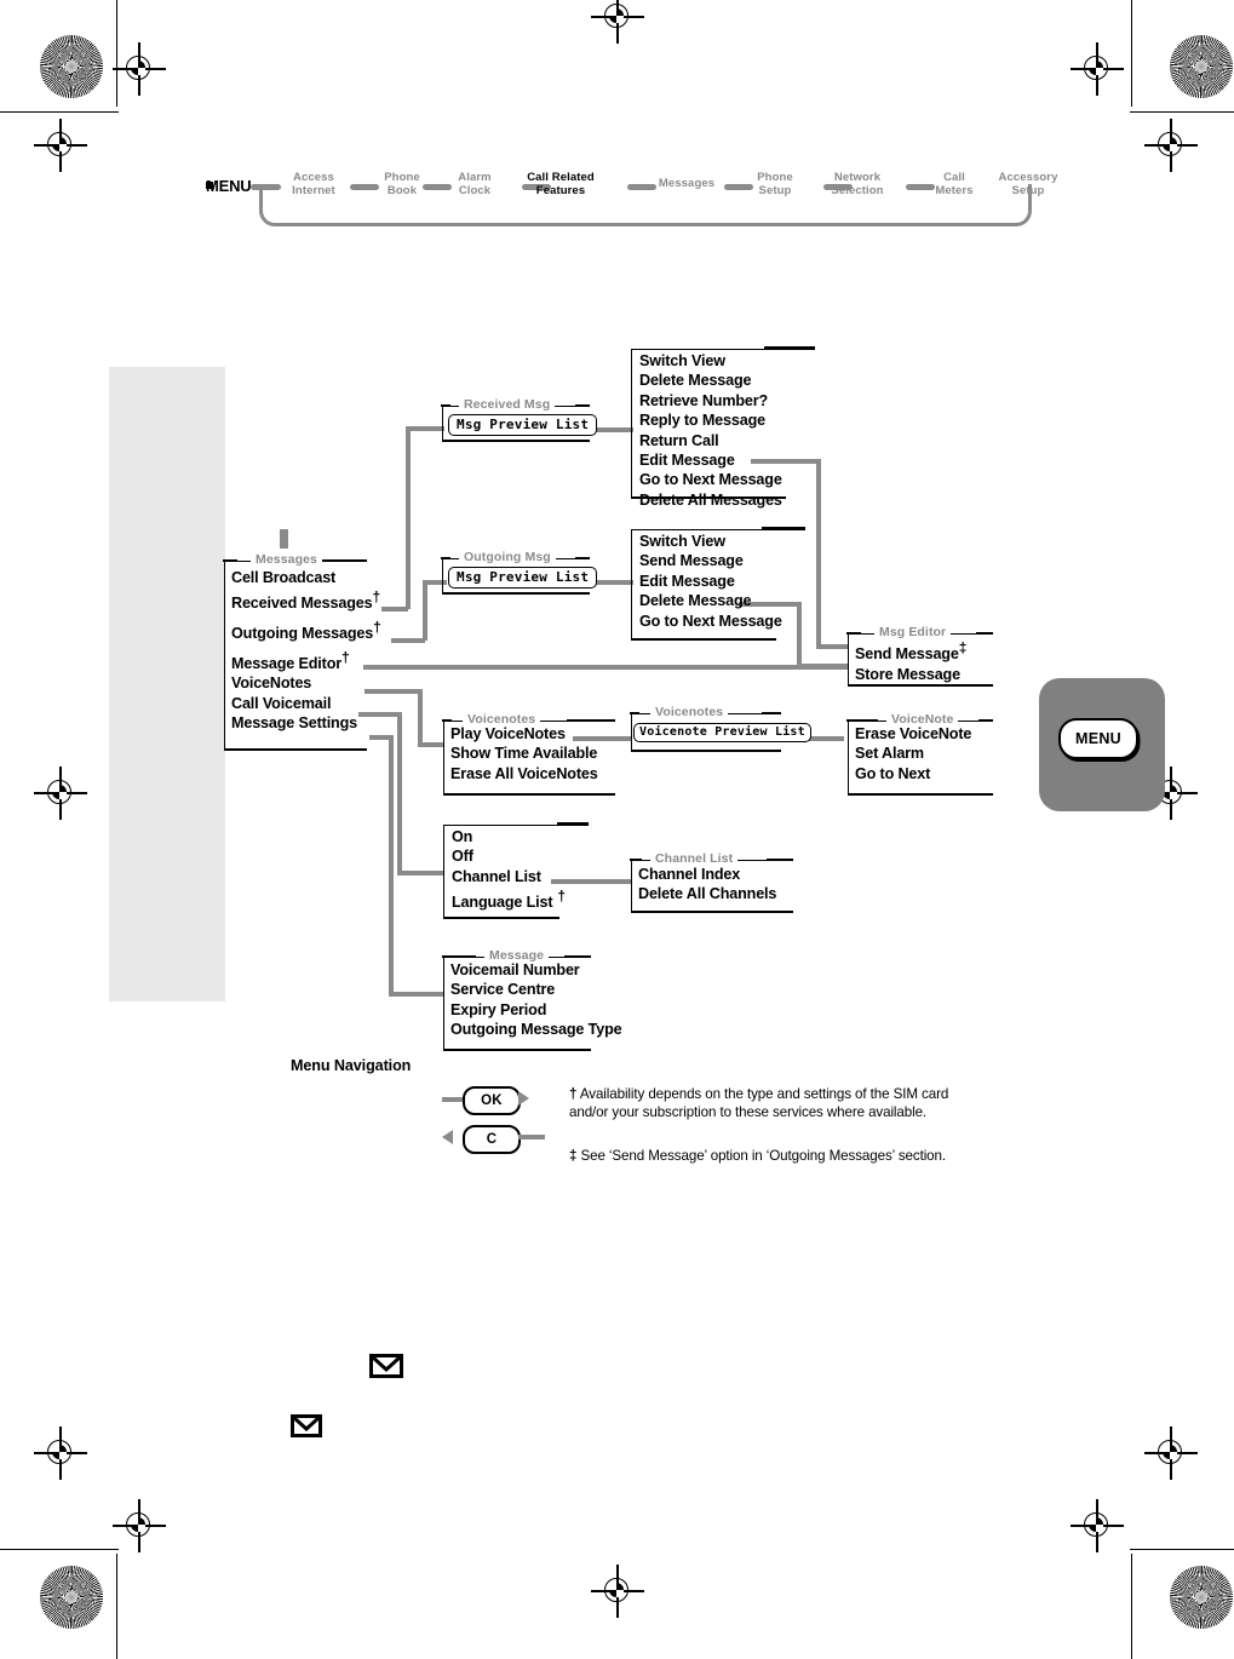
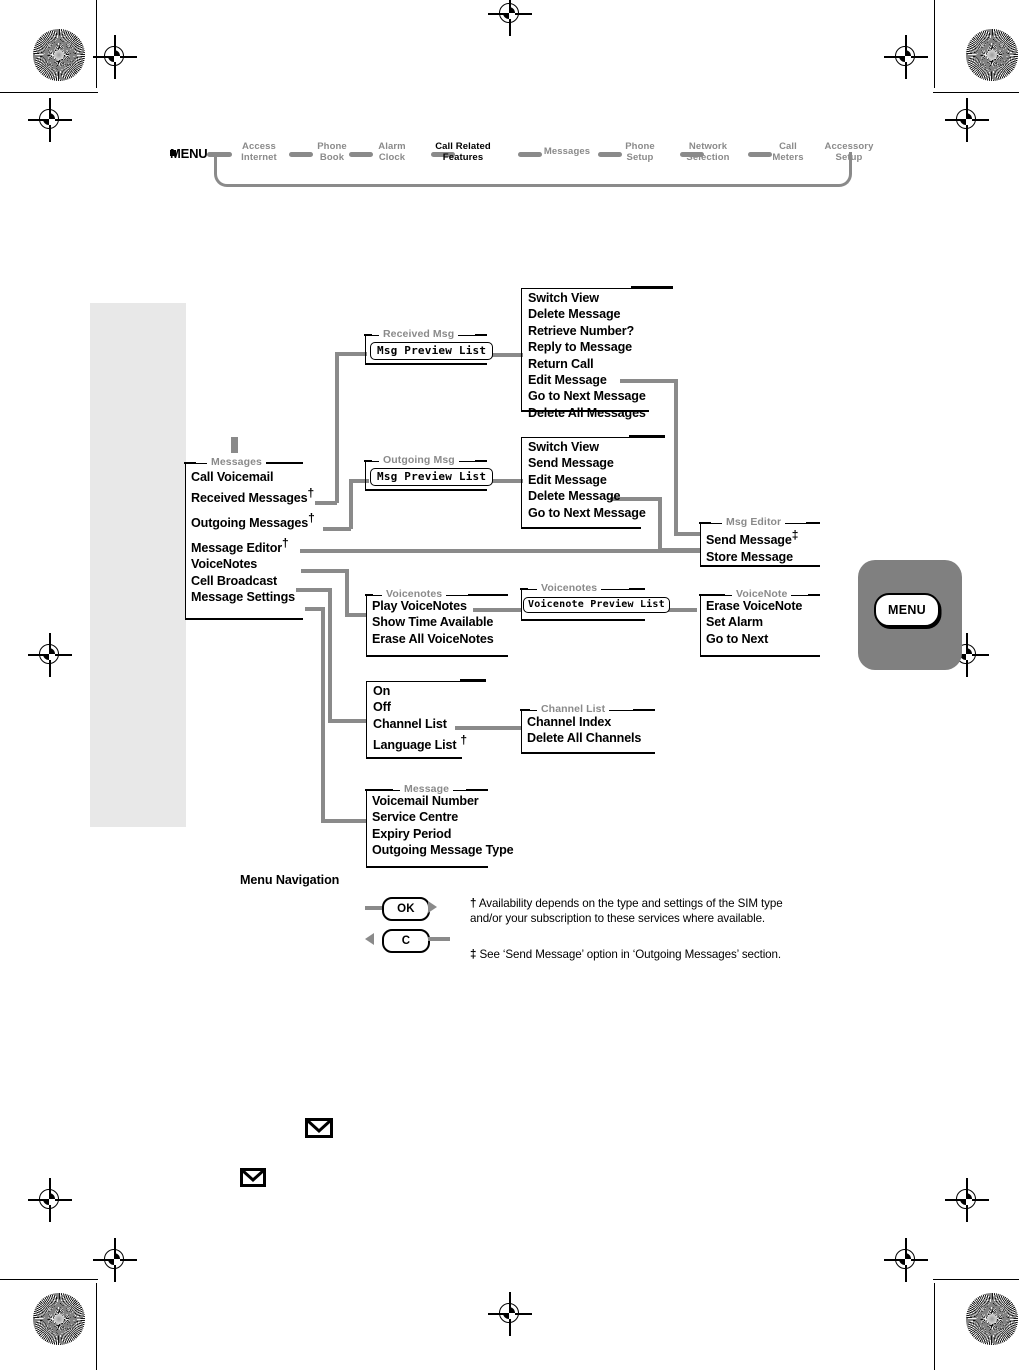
  MENU
  Access
  Internet
  Phone
  Book
  Alarm
  Clock
  Call Related
  Features
  Messages
  Phone
  Setup
  Network
  Selection
  Call
  Meters
  Accessory
  Setup
  Messages
- Cell Broadcast
+ Call Voicemail
  Received Messages†
  Outgoing Messages†
  Message Editor†
  VoiceNotes
- Call Voicemail
+ Cell Broadcast
  Message Settings
  Received Msg
  Msg Preview List
  Switch View
  Delete Message
  Retrieve Number?
  Reply to Message
  Return Call
  Edit Message
  Go to Next Message
  Delete All Messages
  Outgoing Msg
  Msg Preview List
  Switch View
  Send Message
  Edit Message
  Delete Message
  Go to Next Message
  Msg Editor
  Send Message‡
  Store Message
  Voicenotes
  Play VoiceNotes
  Show Time Available
  Erase All VoiceNotes
  Voicenotes
  Voicenote Preview List
  VoiceNote
  Erase VoiceNote
  Set Alarm
  Go to Next
  On
  Off
  Channel List
  Language List †
  Channel List
  Channel Index
  Delete All Channels
  Message
  Voicemail Number
  Service Centre
  Expiry Period
  Outgoing Message Type
  MENU
  Menu Navigation
  OK
  C
- † Availability depends on the type and settings of the SIM card and/or your subscription to these services where available.
+ † Availability depends on the type and settings of the SIM type and/or your subscription to these services where available.
  ‡ See ‘Send Message’ option in ‘Outgoing Messages’ section.
